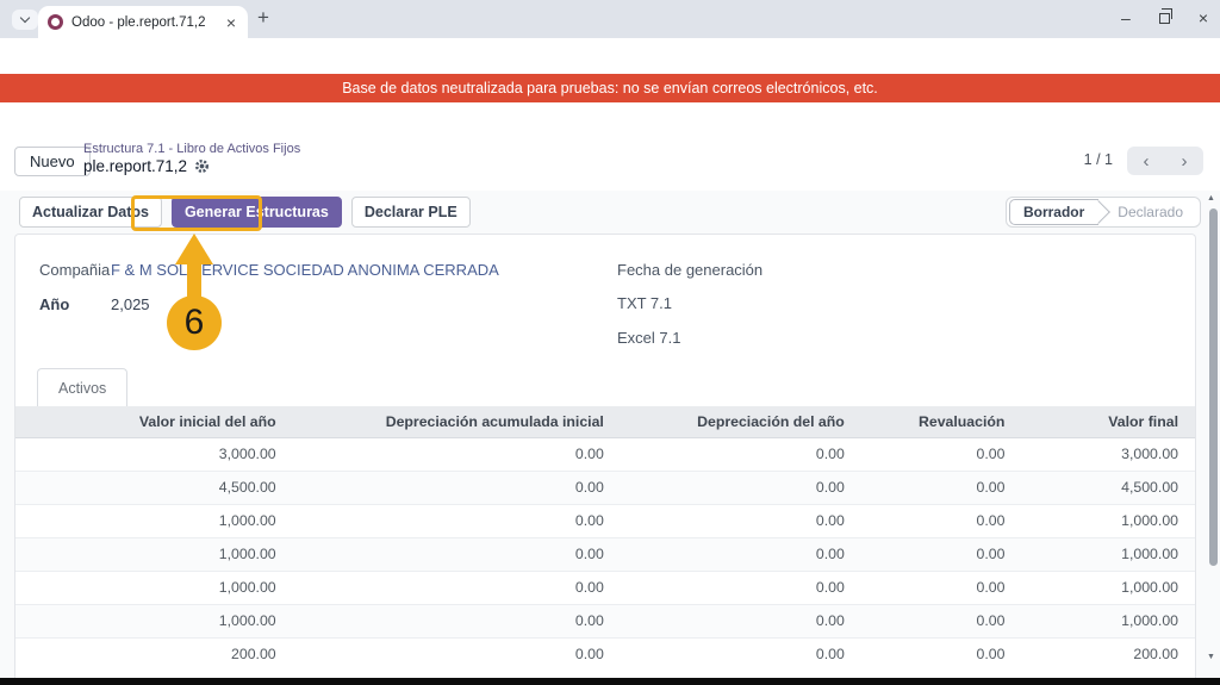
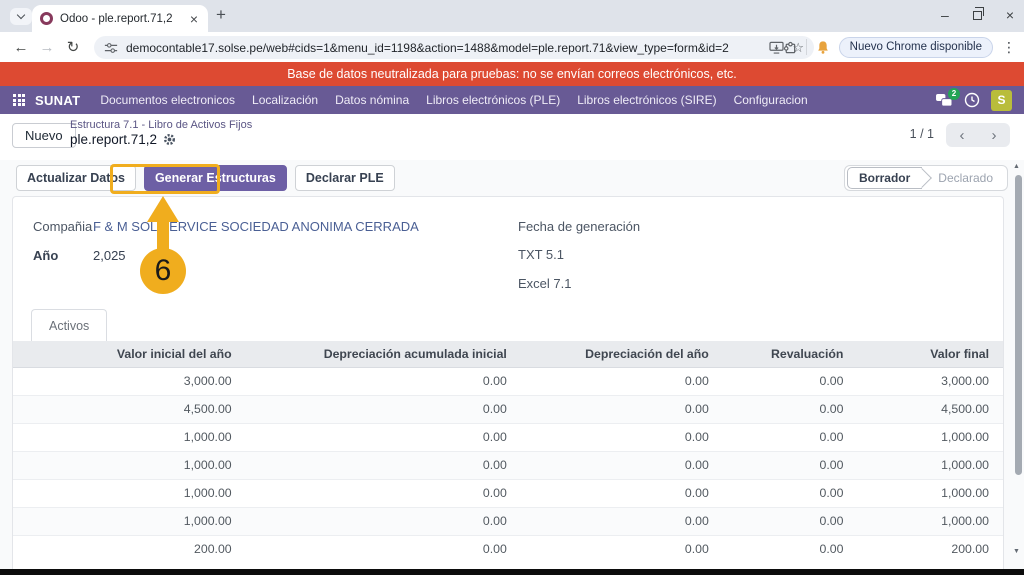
  Odoo - ple.report.71,2
  ×
  +
  –
  ×
+ ←
+ →
+ ↻
+ democontable17.solse.pe/web#cids=1&menu_id=1198&action=1488&model=ple.report.71&view_type=form&id=2
+ ☆
+ Nuevo Chrome disponible
+ ⋮
  Base de datos neutralizada para pruebas: no se envían correos electrónicos, etc.
+ SUNAT
+ Documentos electronicos
+ Localización
+ Datos nómina
+ Libros electrónicos (PLE)
+ Libros electrónicos (SIRE)
+ Configuracion
+ 2
+ S
  Nuevo
  Estructura 7.1 - Libro de Activos Fijos
  ple.report.71,2
  1 / 1
  ‹
  ›
  Actualizar Datos
  Generar Estructuras
  Declarar PLE
  Borrador
  Declarado
  Compañia
  F & M SOLERVICE SOCIEDAD ANONIMA CERRADA
  Año
  2,025
  Fecha de generación
- TXT 7.1
+ TXT 5.1
  Excel 7.1
  Activos
  Valor inicial del año	Depreciación acumulada inicial	Depreciación del año	Revaluación	Valor final
  3,000.00	0.00	0.00	0.00	3,000.00
  4,500.00	0.00	0.00	0.00	4,500.00
  1,000.00	0.00	0.00	0.00	1,000.00
  1,000.00	0.00	0.00	0.00	1,000.00
  1,000.00	0.00	0.00	0.00	1,000.00
  1,000.00	0.00	0.00	0.00	1,000.00
  200.00	0.00	0.00	0.00	200.00
  6
